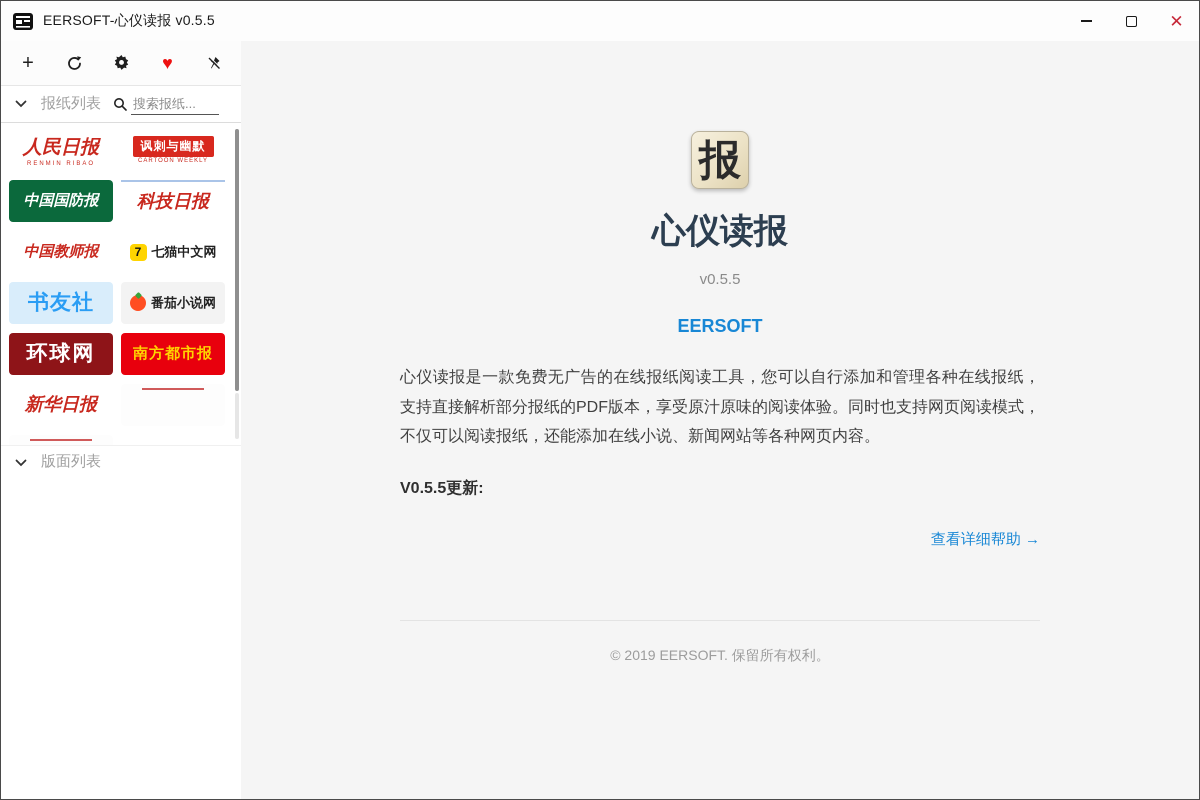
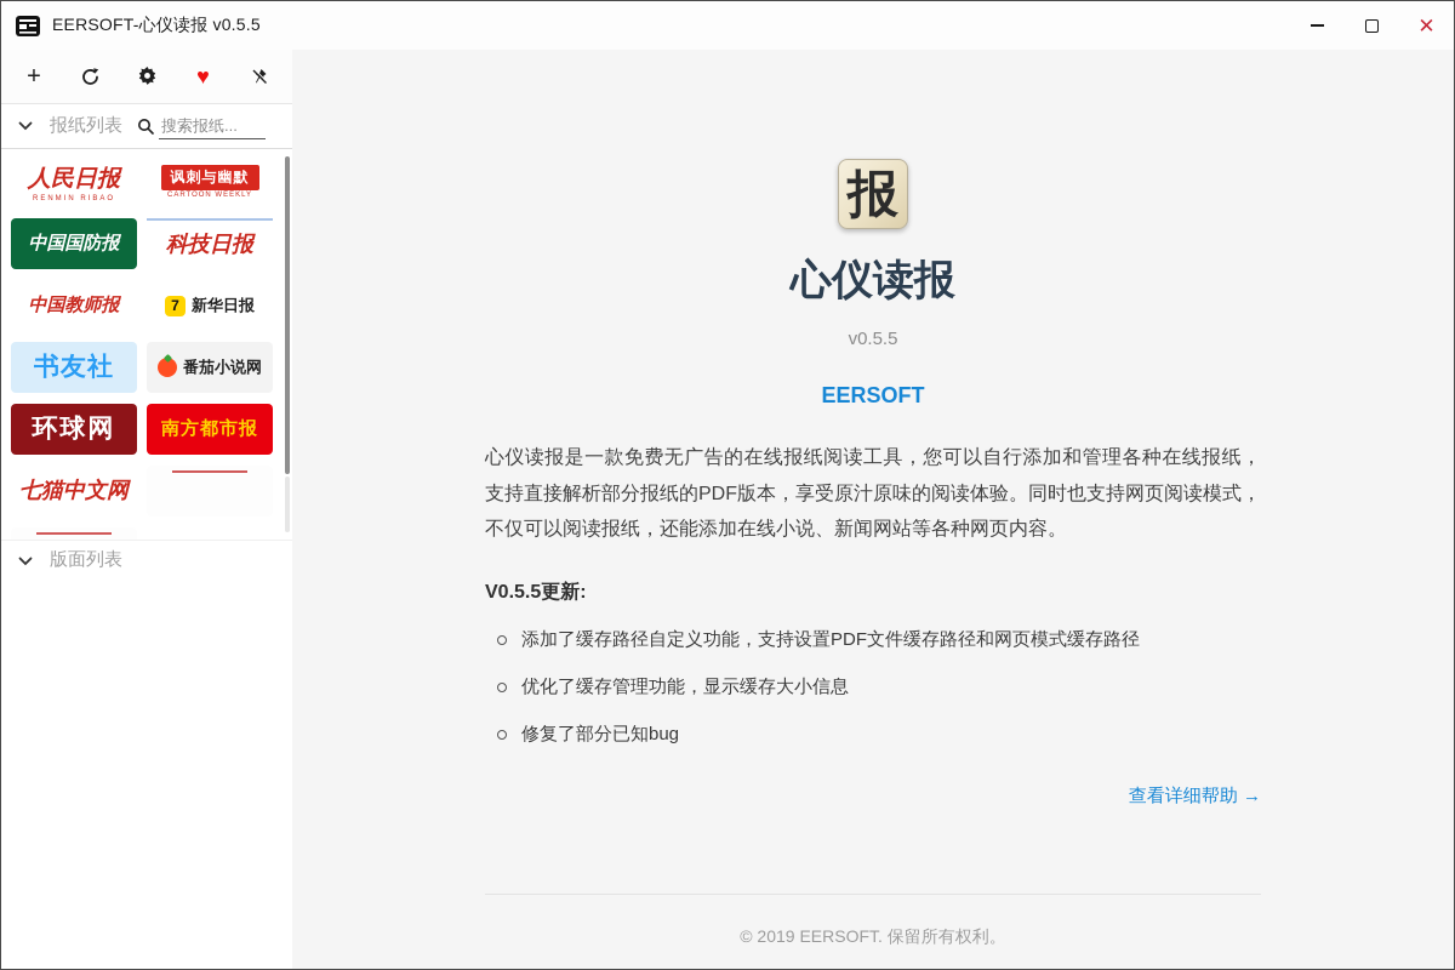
  EERSOFT-心仪读报 v0.5.5
  ✕
  +
  ♥
  报纸列表
  搜索报纸...
  人民日报
  讽刺与幽默
  中国国防报
  科技日报
  中国教师报
  7
- 七猫中文网
+ 新华日报
  书友社
  番茄小说网
  环球网
  南方都市报
- 新华日报
+ 七猫中文网
  版面列表
  报
  心仪读报
  v0.5.5
  EERSOFT
  心仪读报是一款免费无广告的在线报纸阅读工具，您可以自行添加和管理各种在线报纸， 支持直接解析部分报纸的PDF版本，享受原汁原味的阅读体验。同时也支持网页阅读模式， 不仅可以阅读报纸，还能添加在线小说、新闻网站等各种网页内容。
  V0.5.5更新:
+ 添加了缓存路径自定义功能，支持设置PDF文件缓存路径和网页模式缓存路径
+ 优化了缓存管理功能，显示缓存大小信息
+ 修复了部分已知bug
  查看详细帮助 →
  © 2019 EERSOFT. 保留所有权利。
